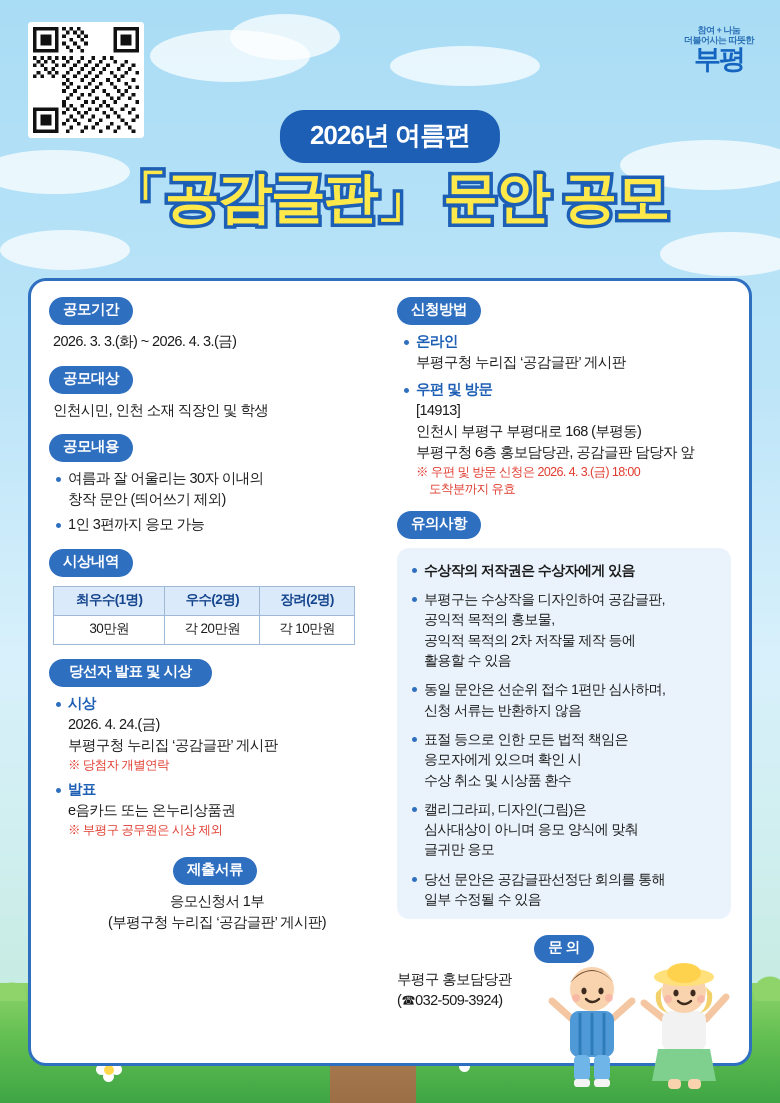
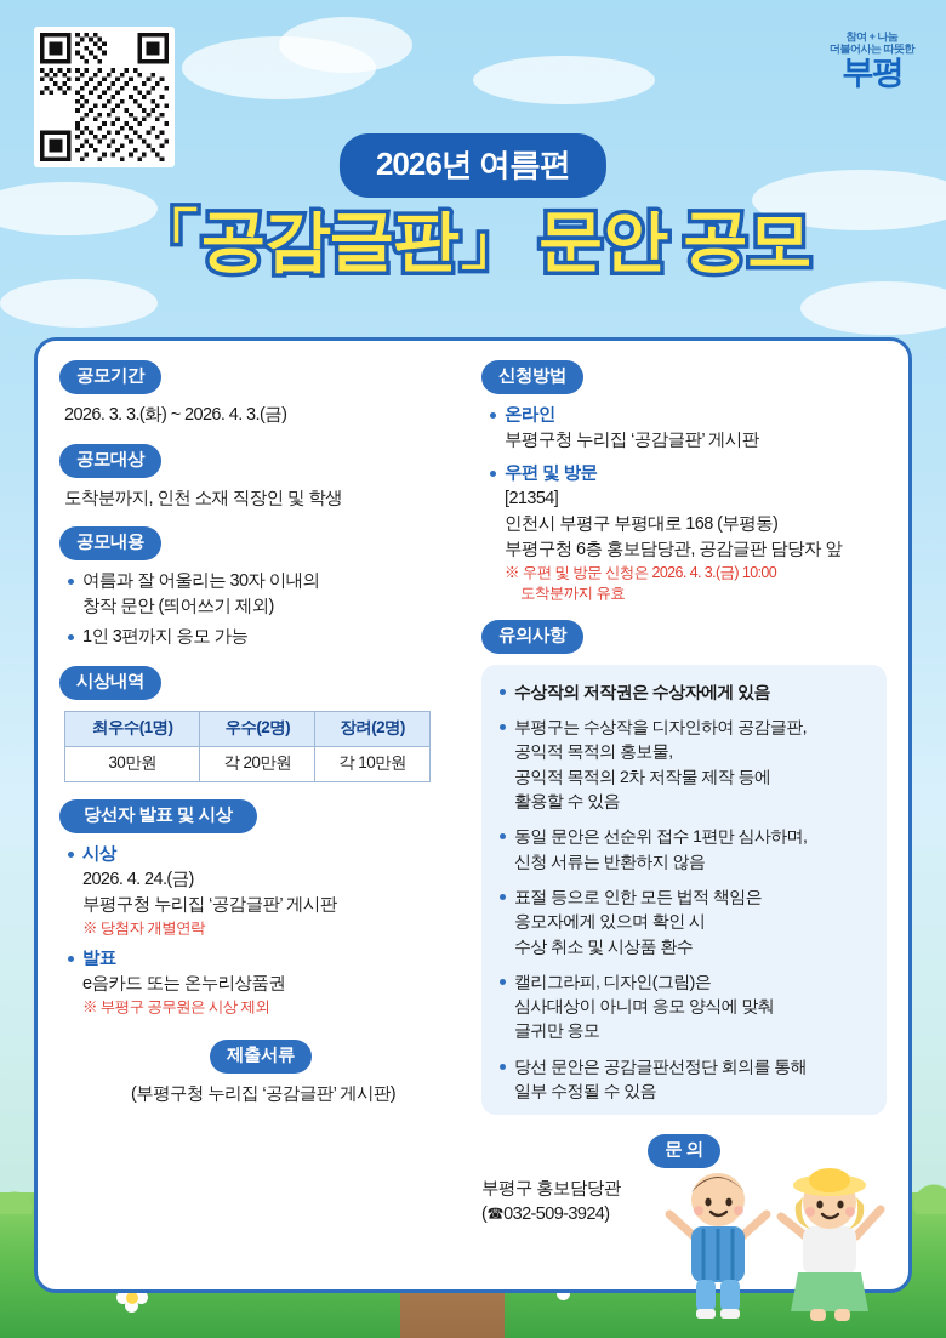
  참여 + 나눔
  더불어사는 따뜻한
  부평
  2026년 여름편
  「공감글판」 문안 공모
  공모기간
  2026. 3. 3.(화) ~ 2026. 4. 3.(금)
  공모대상
- 인천시민, 인천 소재 직장인 및 학생
+ 도착분까지, 인천 소재 직장인 및 학생
  공모내용
  여름과 잘 어울리는 30자 이내의
  창작 문안 (띄어쓰기 제외)
  1인 3편까지 응모 가능
  시상내역
  최우수(1명)	우수(2명)	장려(2명)
  30만원	각 20만원	각 10만원
  당선자 발표 및 시상
  시상
  2026. 4. 24.(금)
  부평구청 누리집 ‘공감글판’ 게시판
  ※ 당첨자 개별연락
  발표
  e음카드 또는 온누리상품권
  ※ 부평구 공무원은 시상 제외
  제출서류
- 응모신청서 1부
  (부평구청 누리집 ‘공감글판’ 게시판)
  신청방법
  온라인
  부평구청 누리집 ‘공감글판’ 게시판
  우편 및 방문
- [14913]
+ [21354]
  인천시 부평구 부평대로 168 (부평동)
  부평구청 6층 홍보담당관, 공감글판 담당자 앞
- ※ 우편 및 방문 신청은 2026. 4. 3.(금) 18:00
+ ※ 우편 및 방문 신청은 2026. 4. 3.(금) 10:00
  도착분까지 유효
  유의사항
  수상작의 저작권은 수상자에게 있음
  부평구는 수상작을 디자인하여 공감글판,
  공익적 목적의 홍보물,
  공익적 목적의 2차 저작물 제작 등에
  활용할 수 있음
  동일 문안은 선순위 접수 1편만 심사하며,
  신청 서류는 반환하지 않음
  표절 등으로 인한 모든 법적 책임은
  응모자에게 있으며 확인 시
  수상 취소 및 시상품 환수
  캘리그라피, 디자인(그림)은
  심사대상이 아니며 응모 양식에 맞춰
  글귀만 응모
  당선 문안은 공감글판선정단 회의를 통해
  일부 수정될 수 있음
  문 의
  부평구 홍보담당관
  (☎032-509-3924)
